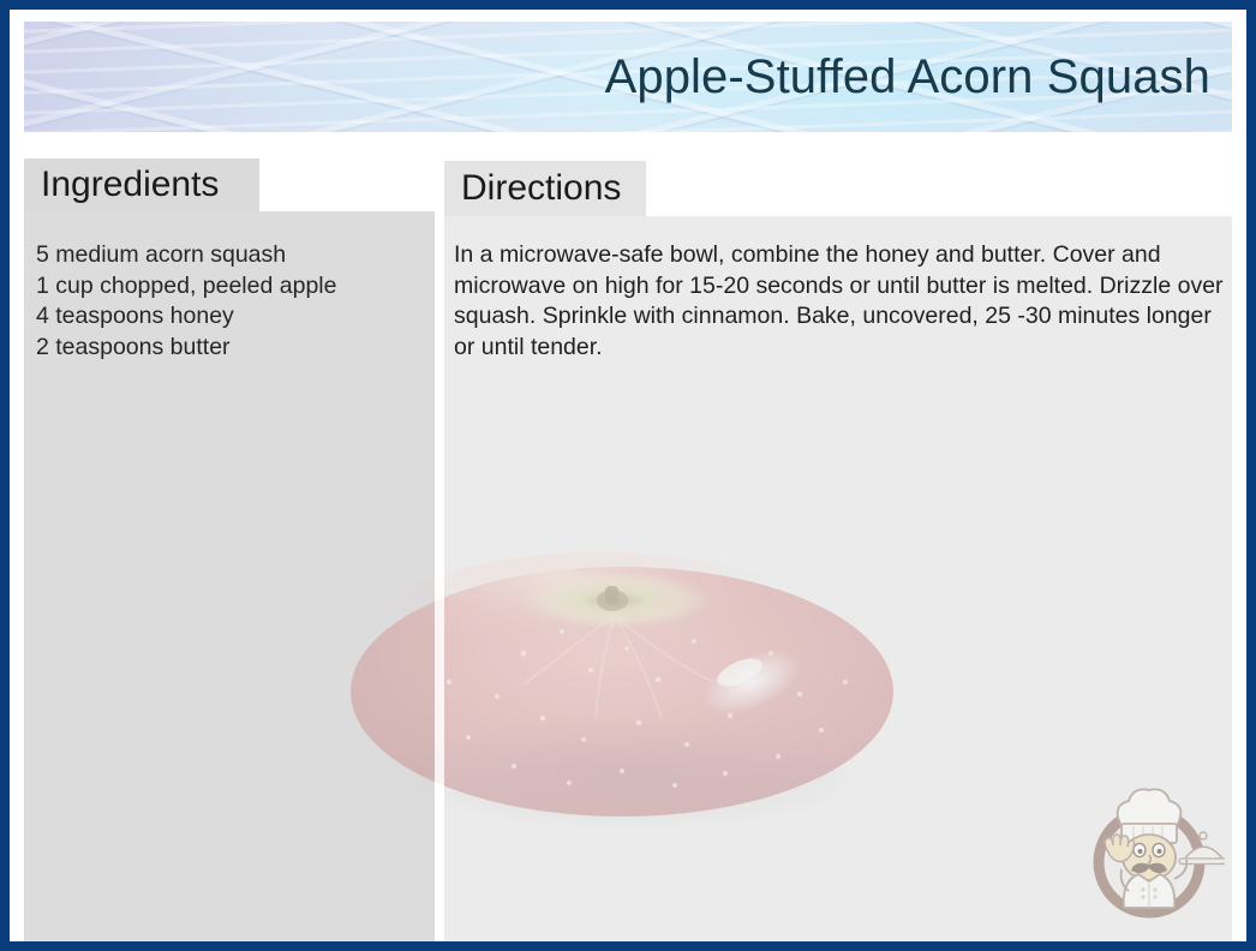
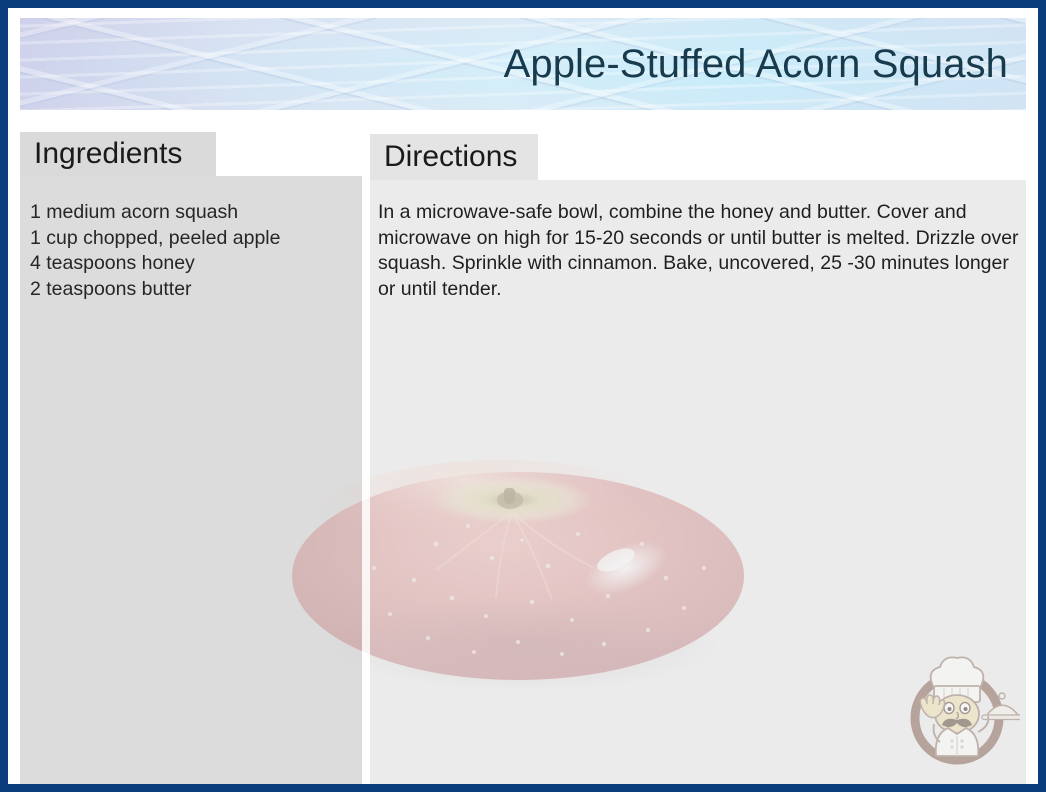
  Apple-Stuffed Acorn Squash
  Ingredients
- 5 medium acorn squash
+ 1 medium acorn squash
  1 cup chopped, peeled apple
  4 teaspoons honey
  2 teaspoons butter
  Directions
  In a microwave-safe bowl, combine the honey and butter. Cover and microwave on high for 15-20 seconds or until butter is melted. Drizzle over squash. Sprinkle with cinnamon. Bake, uncovered, 25 -30 minutes longer or until tender.
